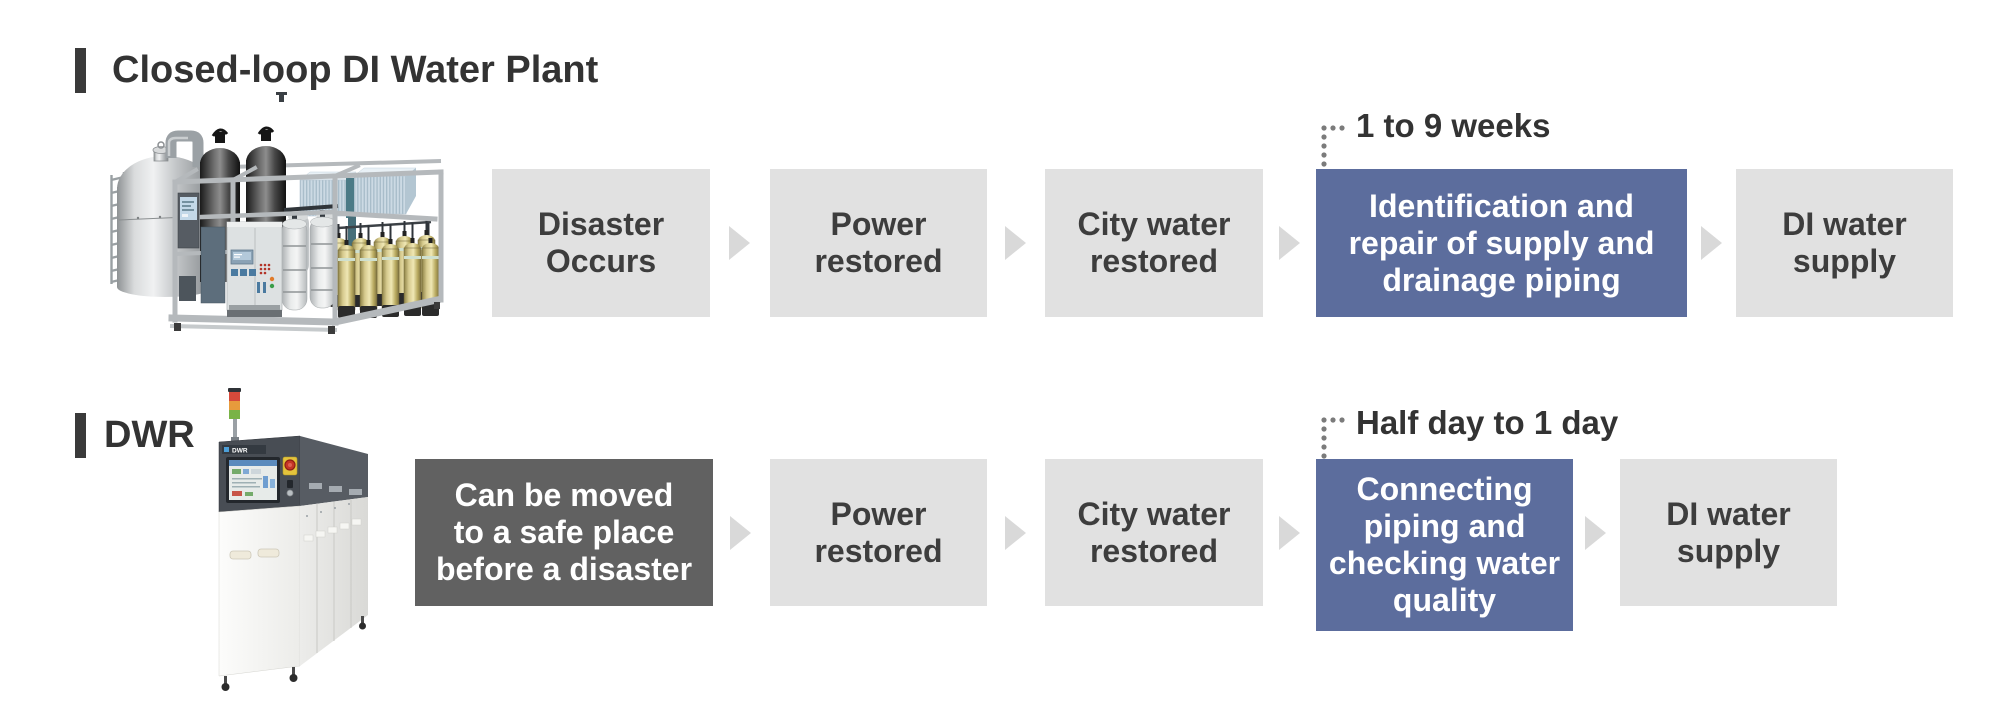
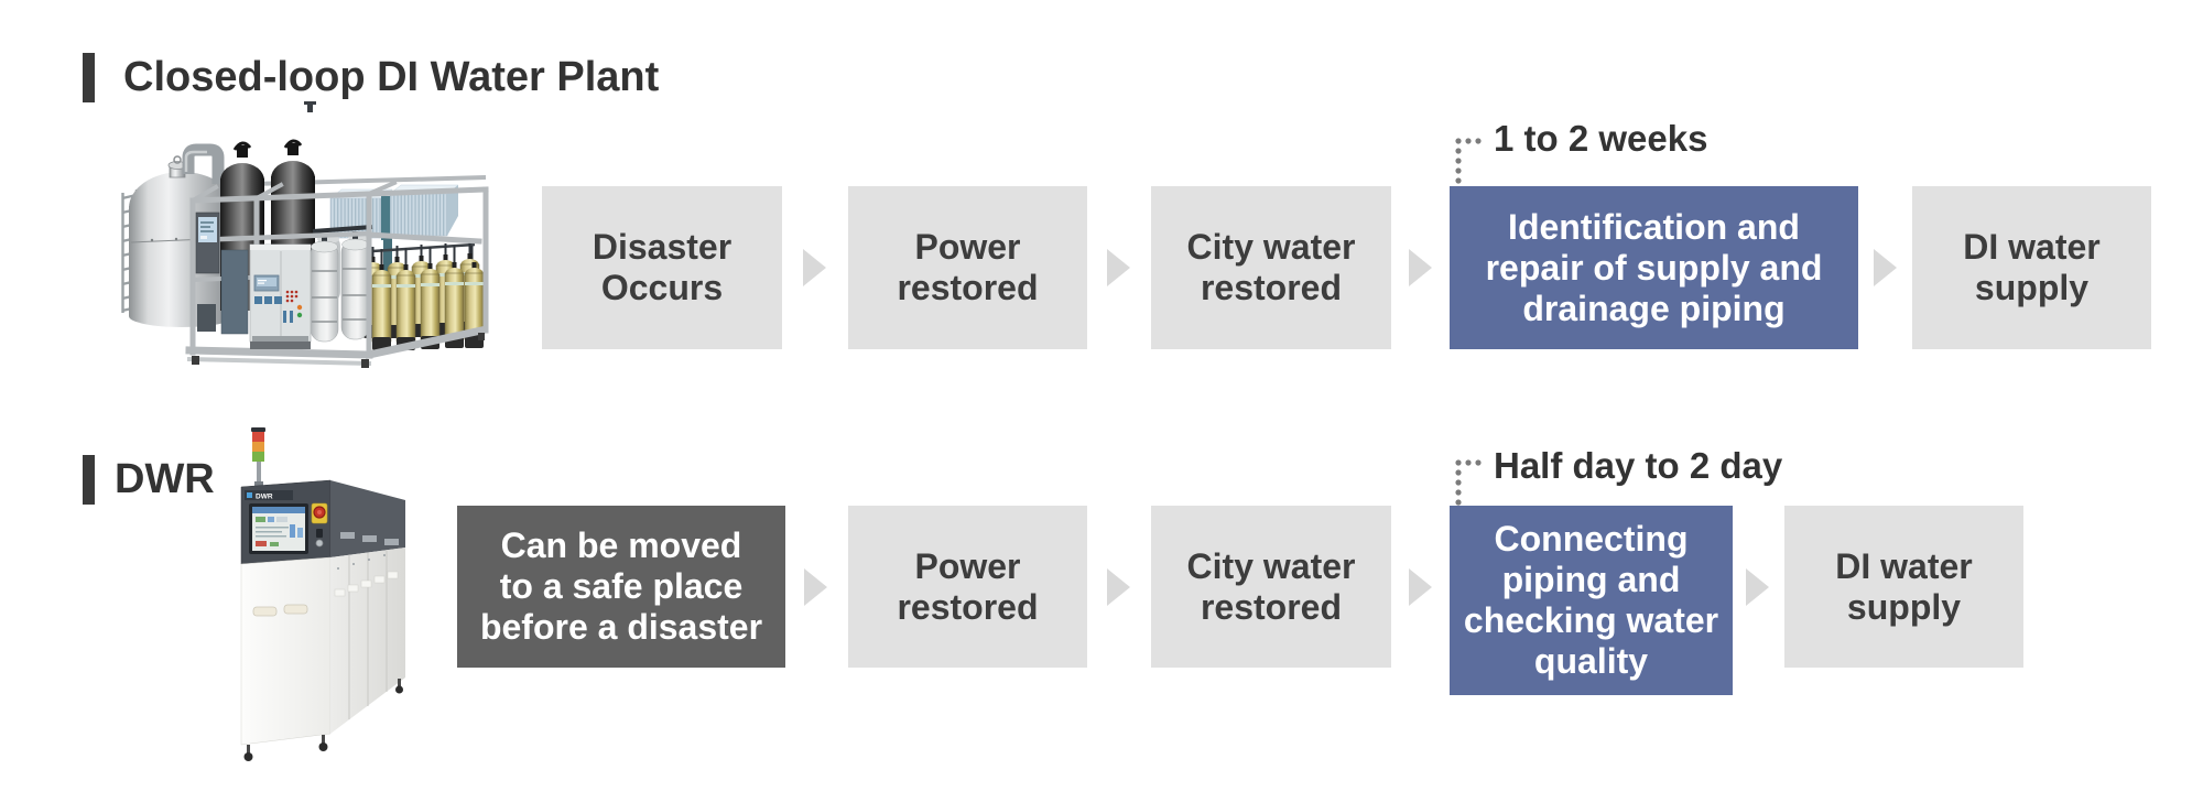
  Closed-loop DI Water Plant
  Disaster
  Occurs
  Power
  restored
  City water
  restored
  Identification and
  repair of supply and
  drainage piping
  DI water
  supply
- 1 to 9 weeks
+ 1 to 2 weeks
  DWR
  Can be moved
  to a safe place
  before a disaster
  Power
  restored
  City water
  restored
  Connecting
  piping and
  checking water
  quality
  DI water
  supply
- Half day to 1 day
+ Half day to 2 day
